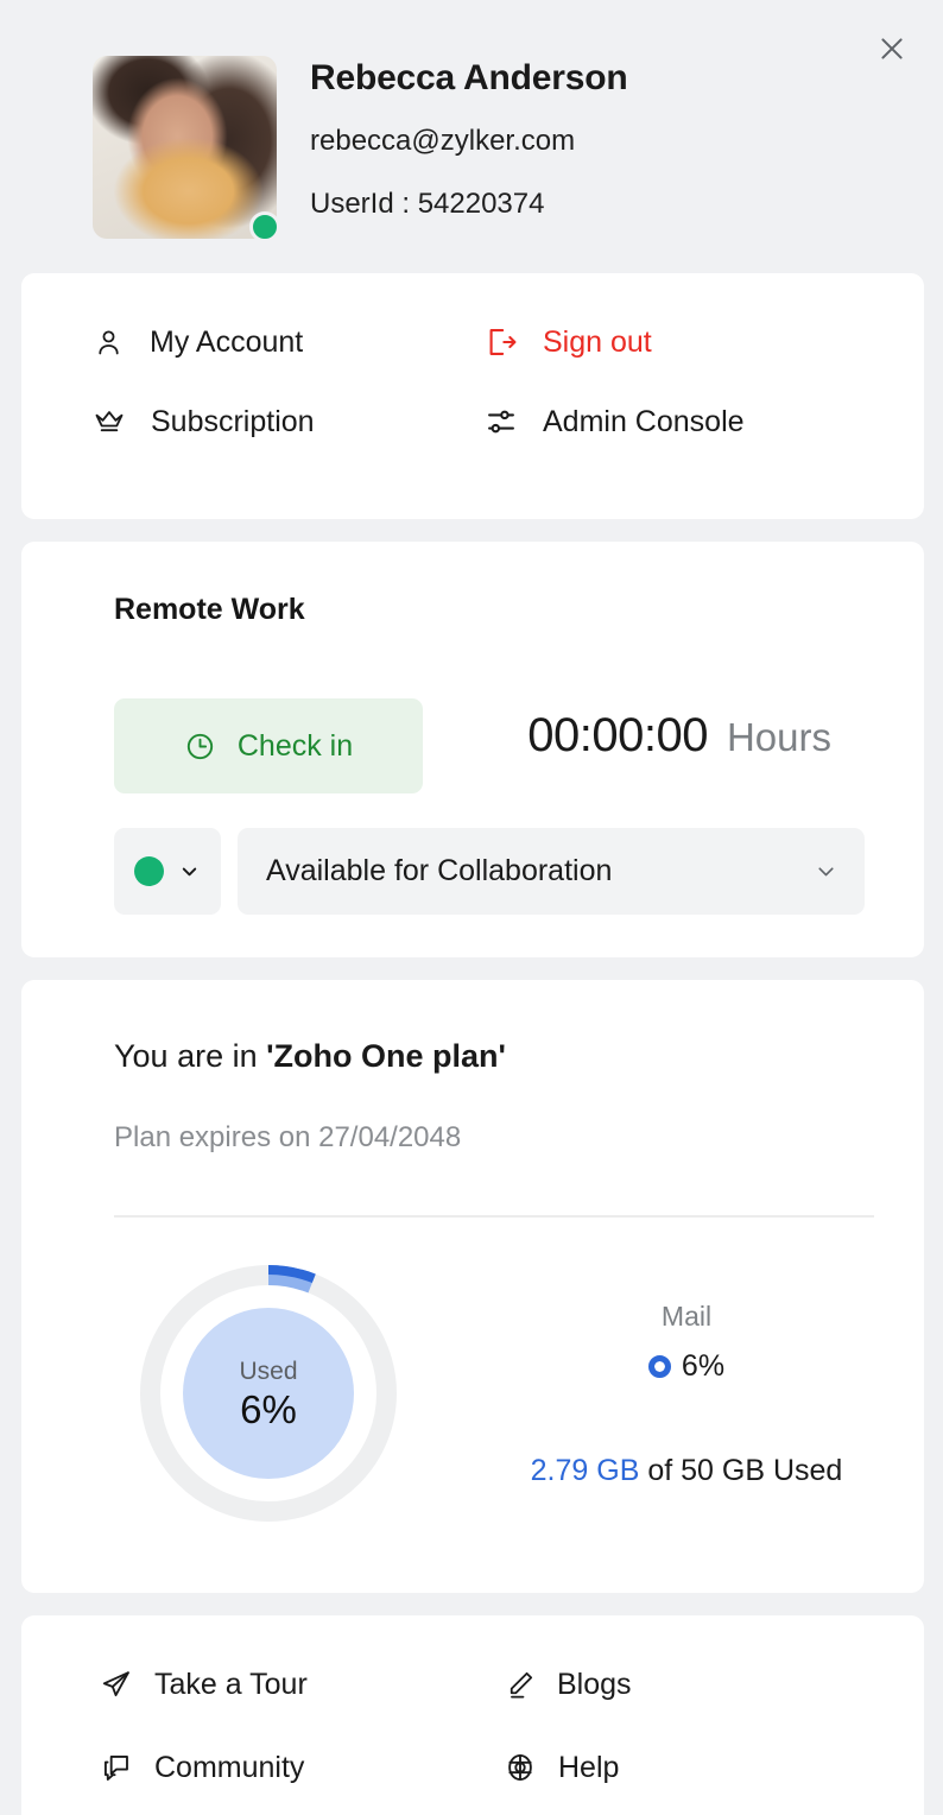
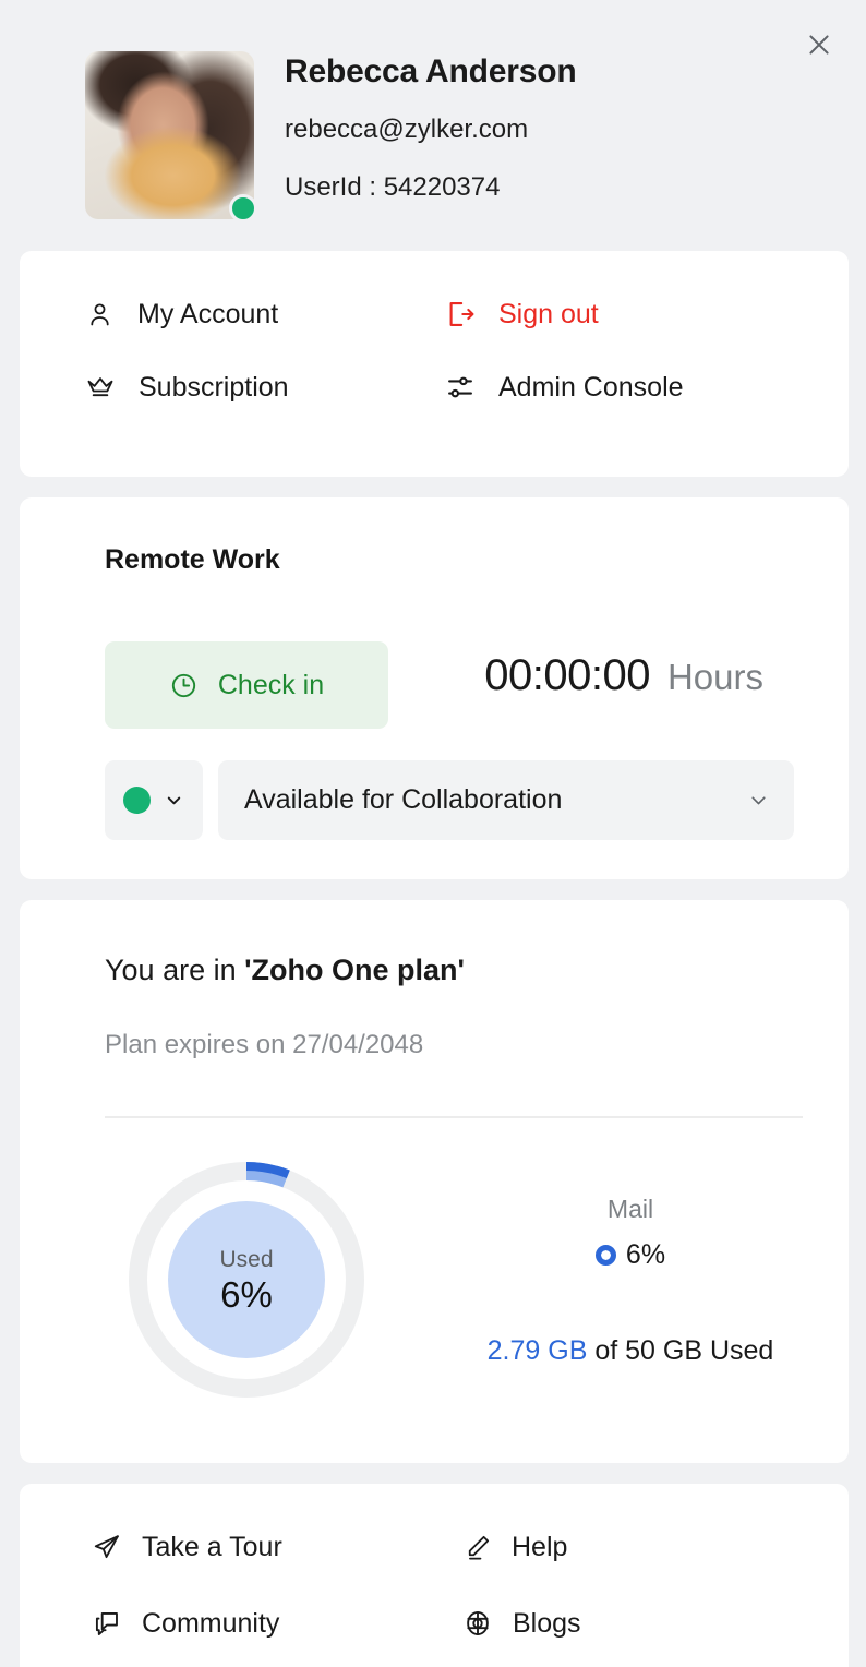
  Rebecca Anderson
  rebecca@zylker.com
  UserId : 54220374
  My Account
  Sign out
  Subscription
  Admin Console
  Remote Work
  Check in
  00:00:00
  Hours
  Available for Collaboration
  You are in 'Zoho One plan'
  Plan expires on 27/04/2048
  Used
  6%
  Mail
  6%
  2.79 GB of 50 GB Used
  Take a Tour
- Blogs
+ Help
  Community
- Help
+ Blogs
